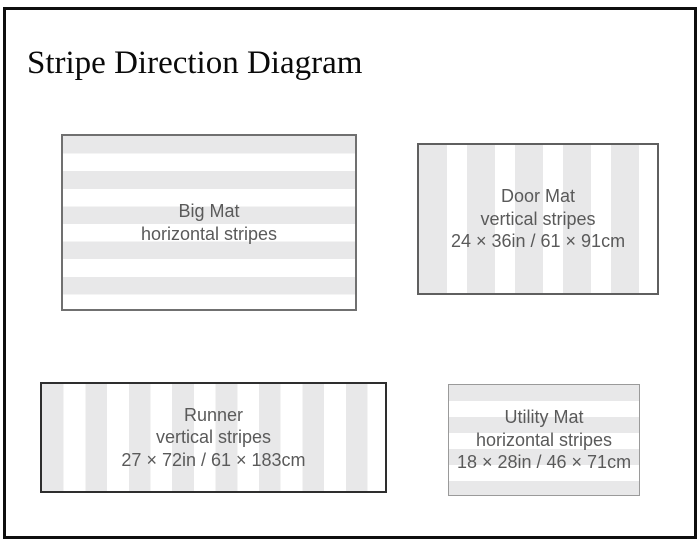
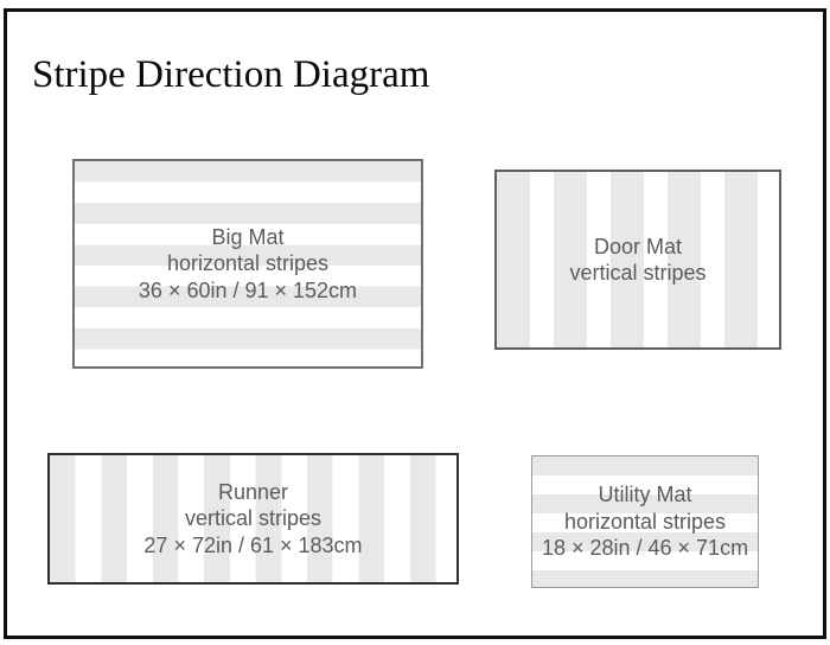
  Stripe Direction Diagram
  Big Mat
  horizontal stripes
+ 36 × 60in / 91 × 152cm
  Door Mat
  vertical stripes
- 24 × 36in / 61 × 91cm
  Runner
  vertical stripes
  27 × 72in / 61 × 183cm
  Utility Mat
  horizontal stripes
  18 × 28in / 46 × 71cm
